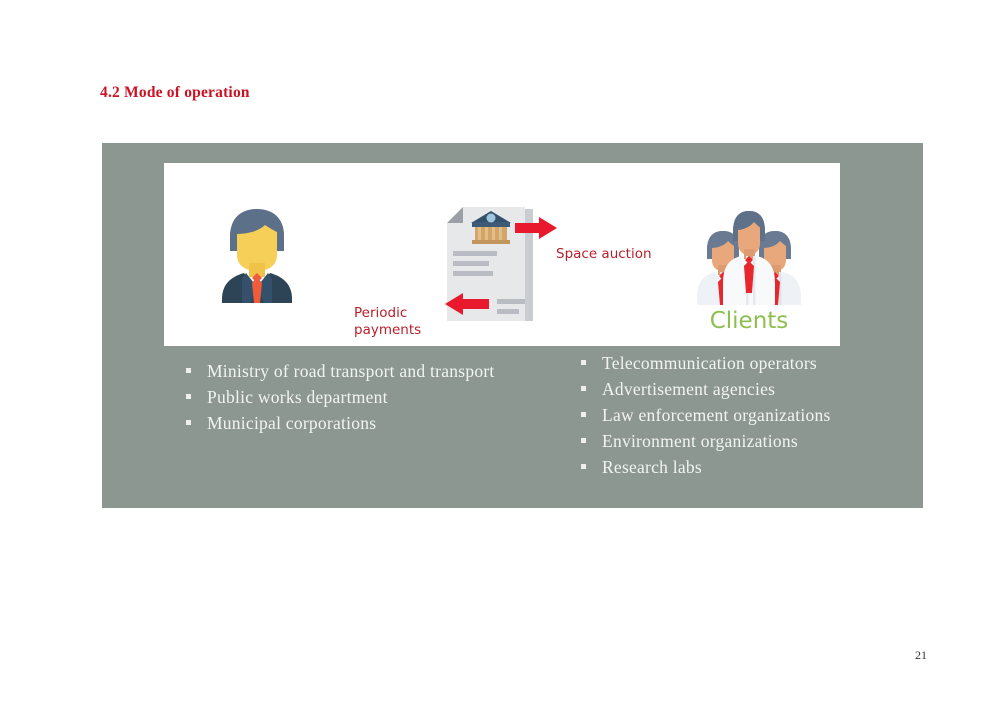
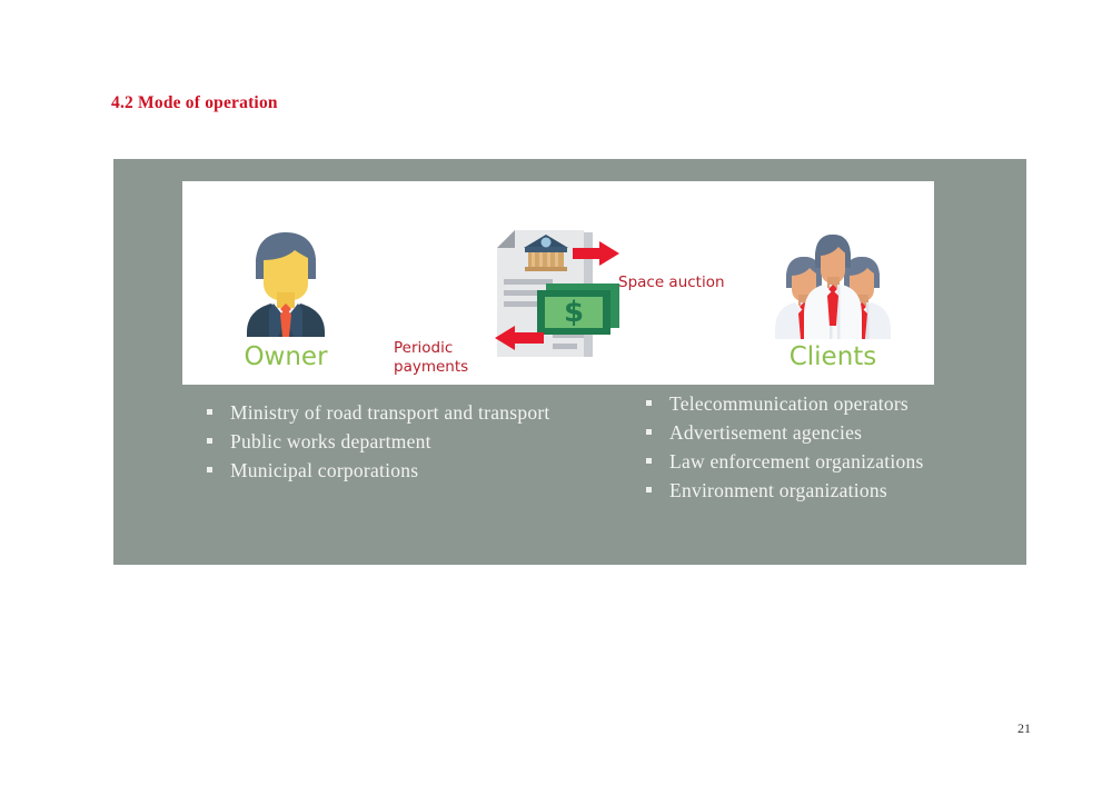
  4.2 Mode of operation
+ Owner
+ $
  Space auction
  Periodic
  payments
  Clients
  Ministry of road transport and transport
  Public works department
  Municipal corporations
  Telecommunication operators
  Advertisement agencies
  Law enforcement organizations
  Environment organizations
- Research labs
  21
